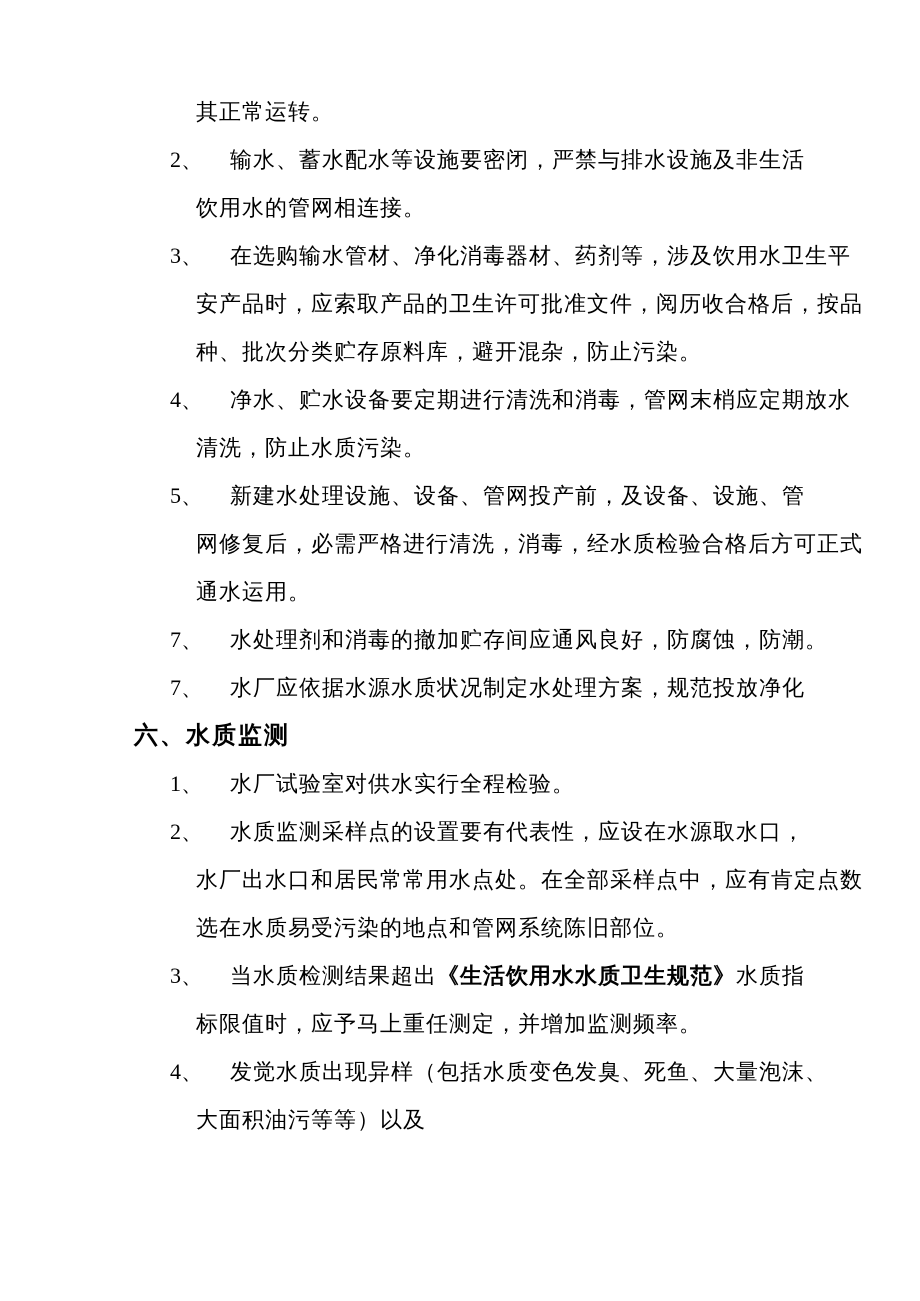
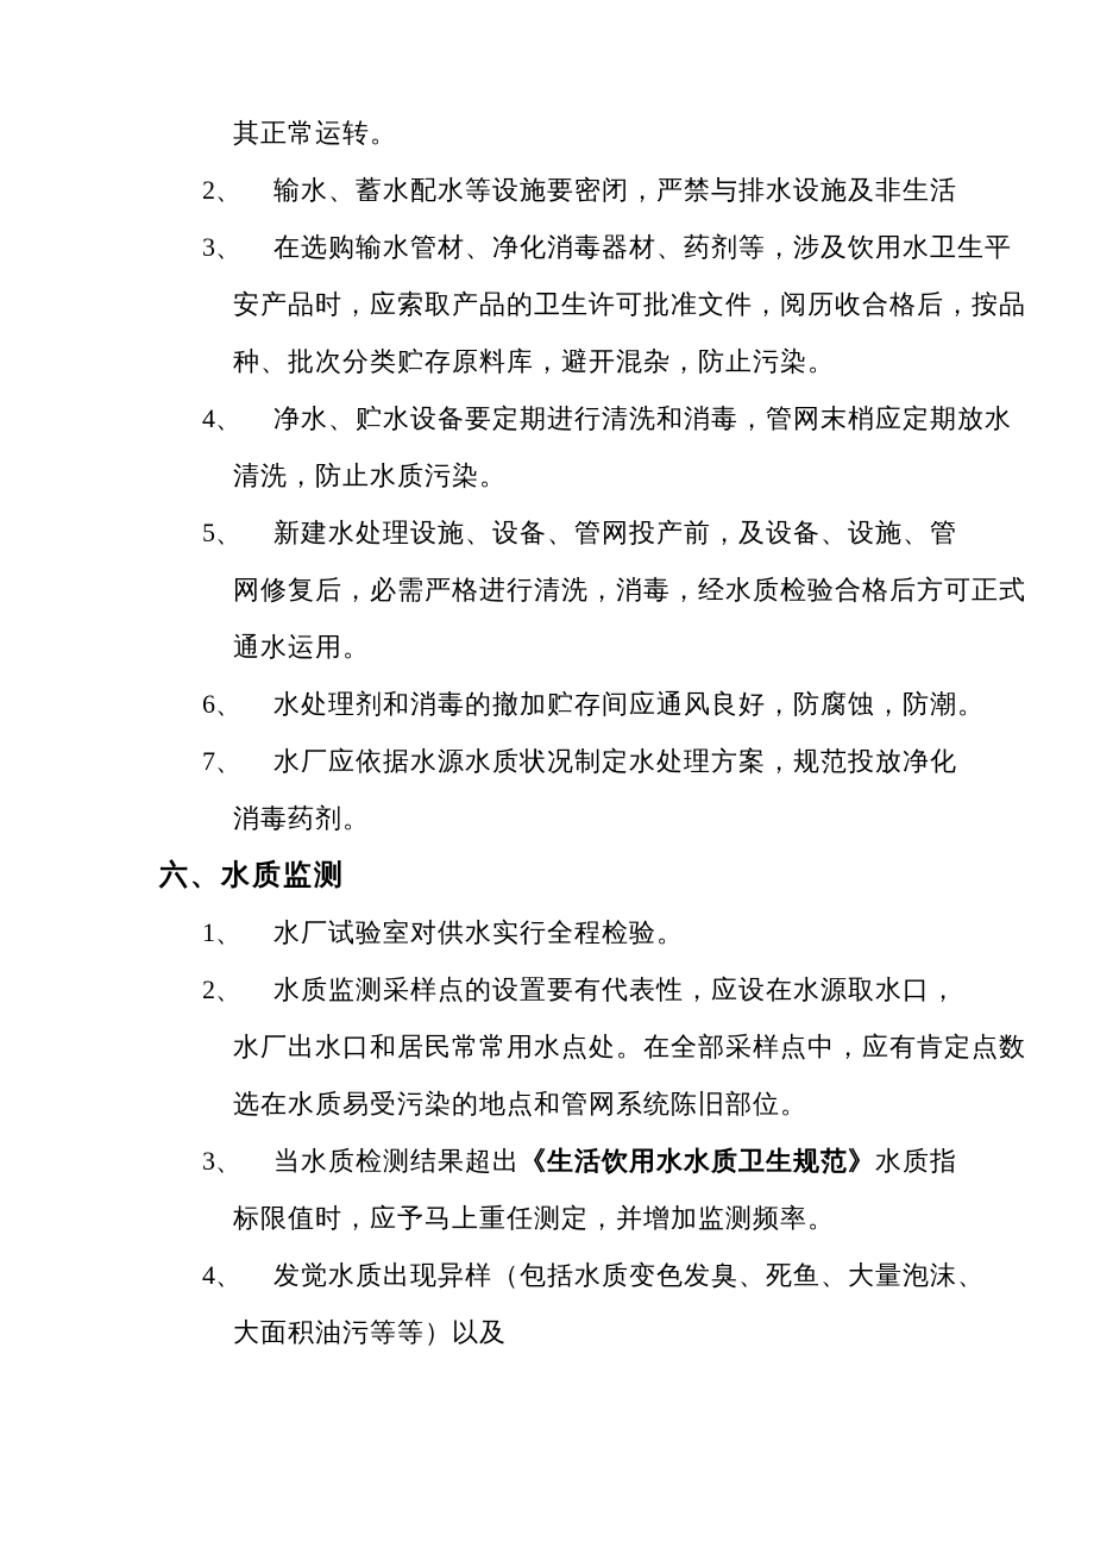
  其正常运转。
  2、 输水、蓄水配水等设施要密闭，严禁与排水设施及非生活
- 饮用水的管网相连接。
  3、 在选购输水管材、净化消毒器材、药剂等，涉及饮用水卫生平
  安产品时，应索取产品的卫生许可批准文件，阅历收合格后，按品
  种、批次分类贮存原料库，避开混杂，防止污染。
  4、 净水、贮水设备要定期进行清洗和消毒，管网末梢应定期放水
  清洗，防止水质污染。
  5、 新建水处理设施、设备、管网投产前，及设备、设施、管
  网修复后，必需严格进行清洗，消毒，经水质检验合格后方可正式
  通水运用。
- 7、 水处理剂和消毒的撤加贮存间应通风良好，防腐蚀，防潮。
+ 6、 水处理剂和消毒的撤加贮存间应通风良好，防腐蚀，防潮。
  7、 水厂应依据水源水质状况制定水处理方案，规范投放净化
+ 消毒药剂。
  六、水质监测
  1、 水厂试验室对供水实行全程检验。
  2、 水质监测采样点的设置要有代表性，应设在水源取水口，
  水厂出水口和居民常常用水点处。在全部采样点中，应有肯定点数
  选在水质易受污染的地点和管网系统陈旧部位。
  3、 当水质检测结果超出《生活饮用水水质卫生规范》水质指
  标限值时，应予马上重任测定，并增加监测频率。
  4、 发觉水质出现异样（包括水质变色发臭、死鱼、大量泡沫、
  大面积油污等等）以及
